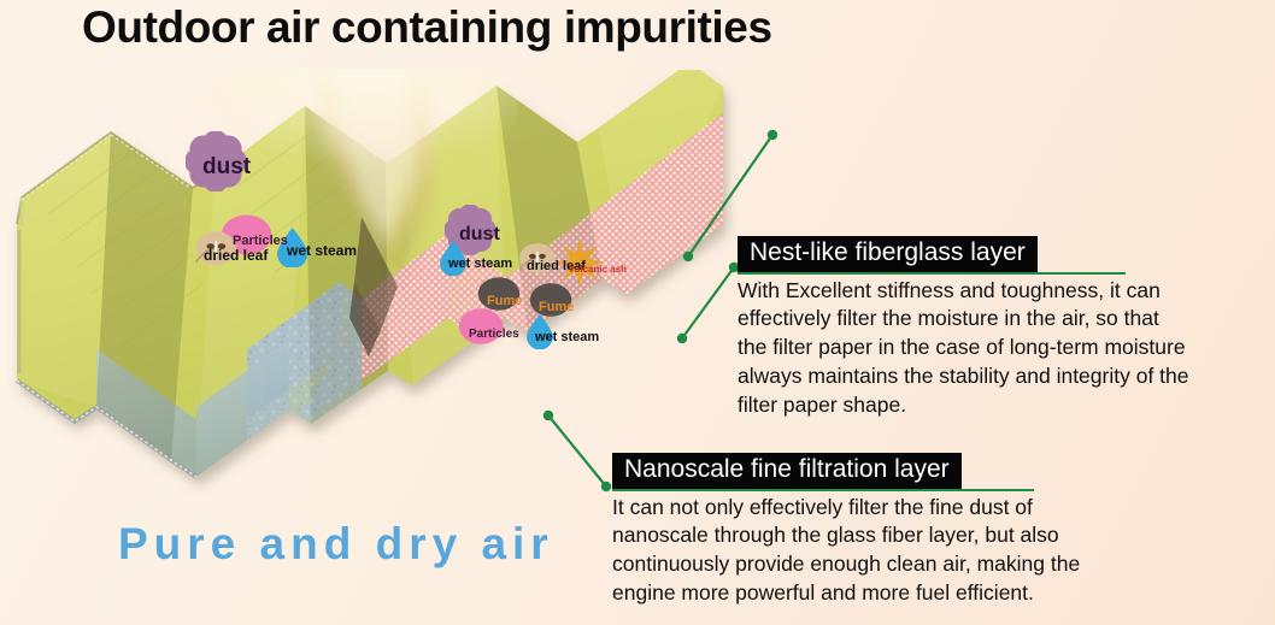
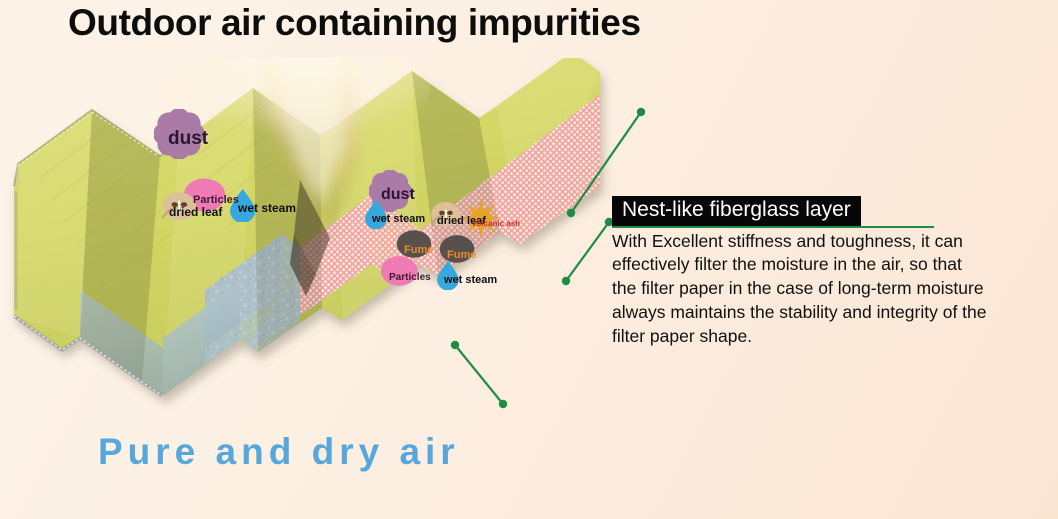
  Outdoor air containing impurities
  dust
  Particles
  wet steam
  dried leaf
  dust
  wet steam
  dried leaf
  volcanic ash
  Fume
  Fume
  Particles
  wet steam
  Nest-like fiberglass layer
  With Excellent stiffness and toughness, it can
  effectively filter the moisture in the air, so that
  the filter paper in the case of long-term moisture
  always maintains the stability and integrity of the
  filter paper shape.
- Nanoscale fine filtration layer
- It can not only effectively filter the fine dust of
- nanoscale through the glass fiber layer, but also
- continuously provide enough clean air, making the
- engine more powerful and more fuel efficient.
  Pure and dry air
